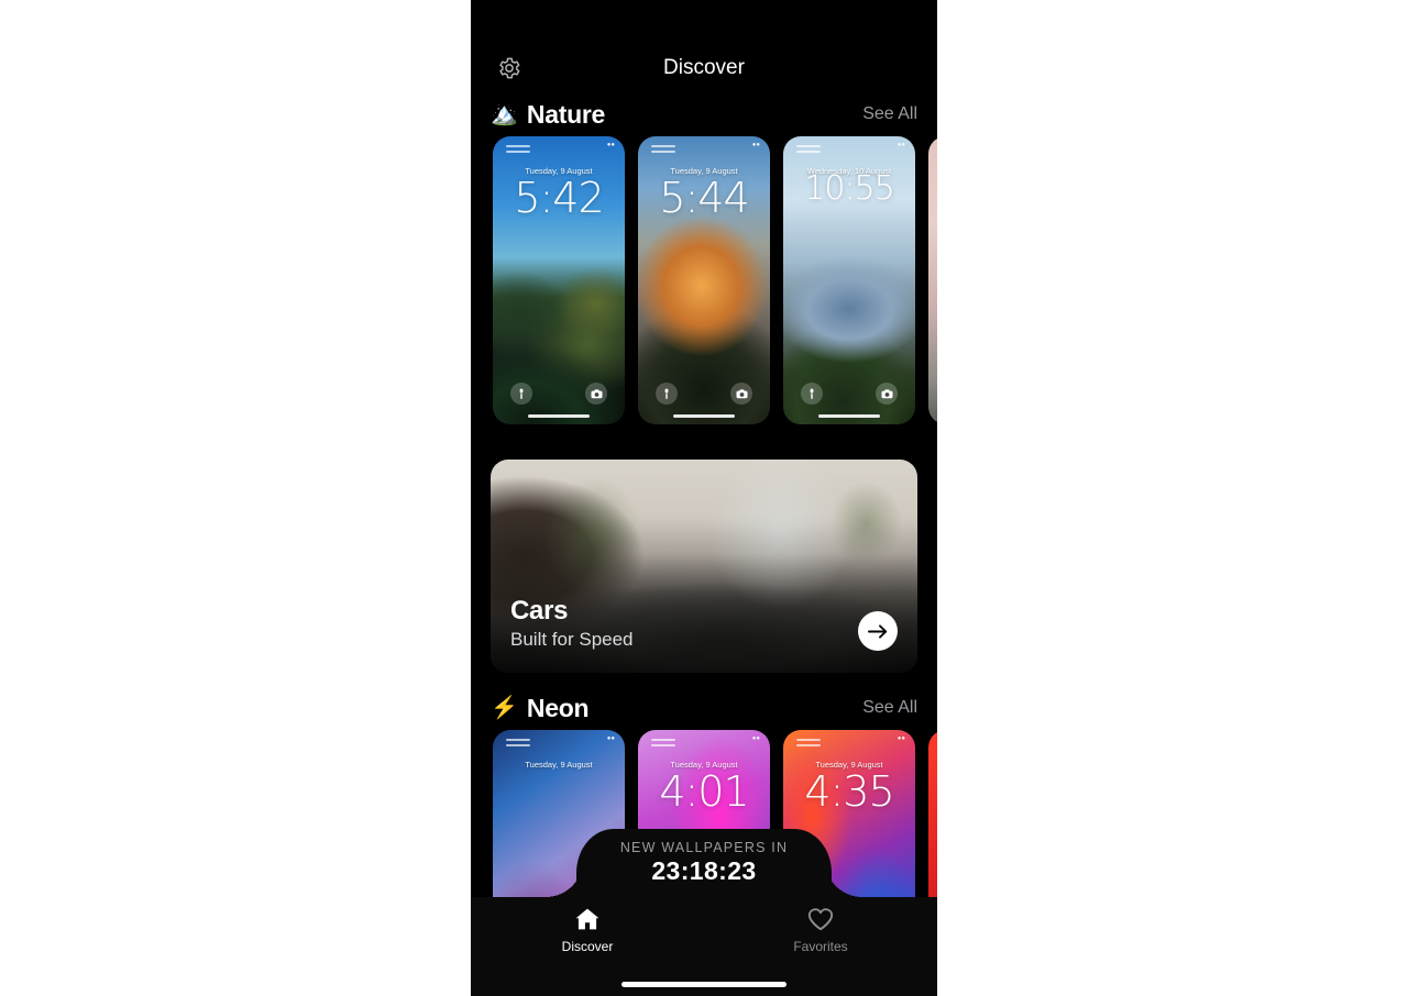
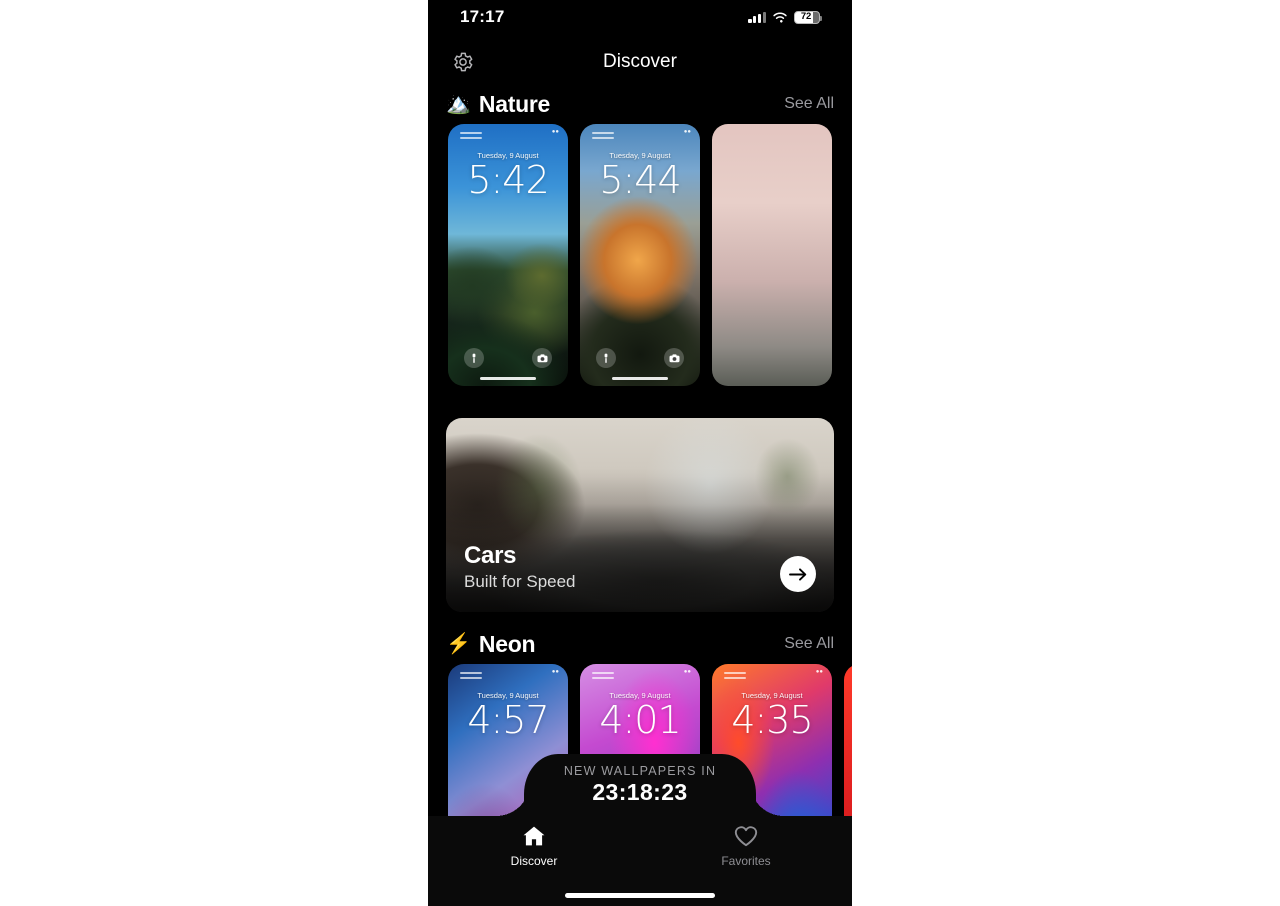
+ 17:17
+ 72
  Discover
  🏔️
  Nature
  See All
  Tuesday, 9 August
  5:42
  Tuesday, 9 August
  5:44
- Wednesday, 10 August
- 10:55
  Cars
  Built for Speed
  ⚡
  Neon
  See All
  Tuesday, 9 August
+ 4:57
  Tuesday, 9 August
  4:01
  Tuesday, 9 August
  4:35
  NEW WALLPAPERS IN
  23:18:23
  Discover
  Favorites
